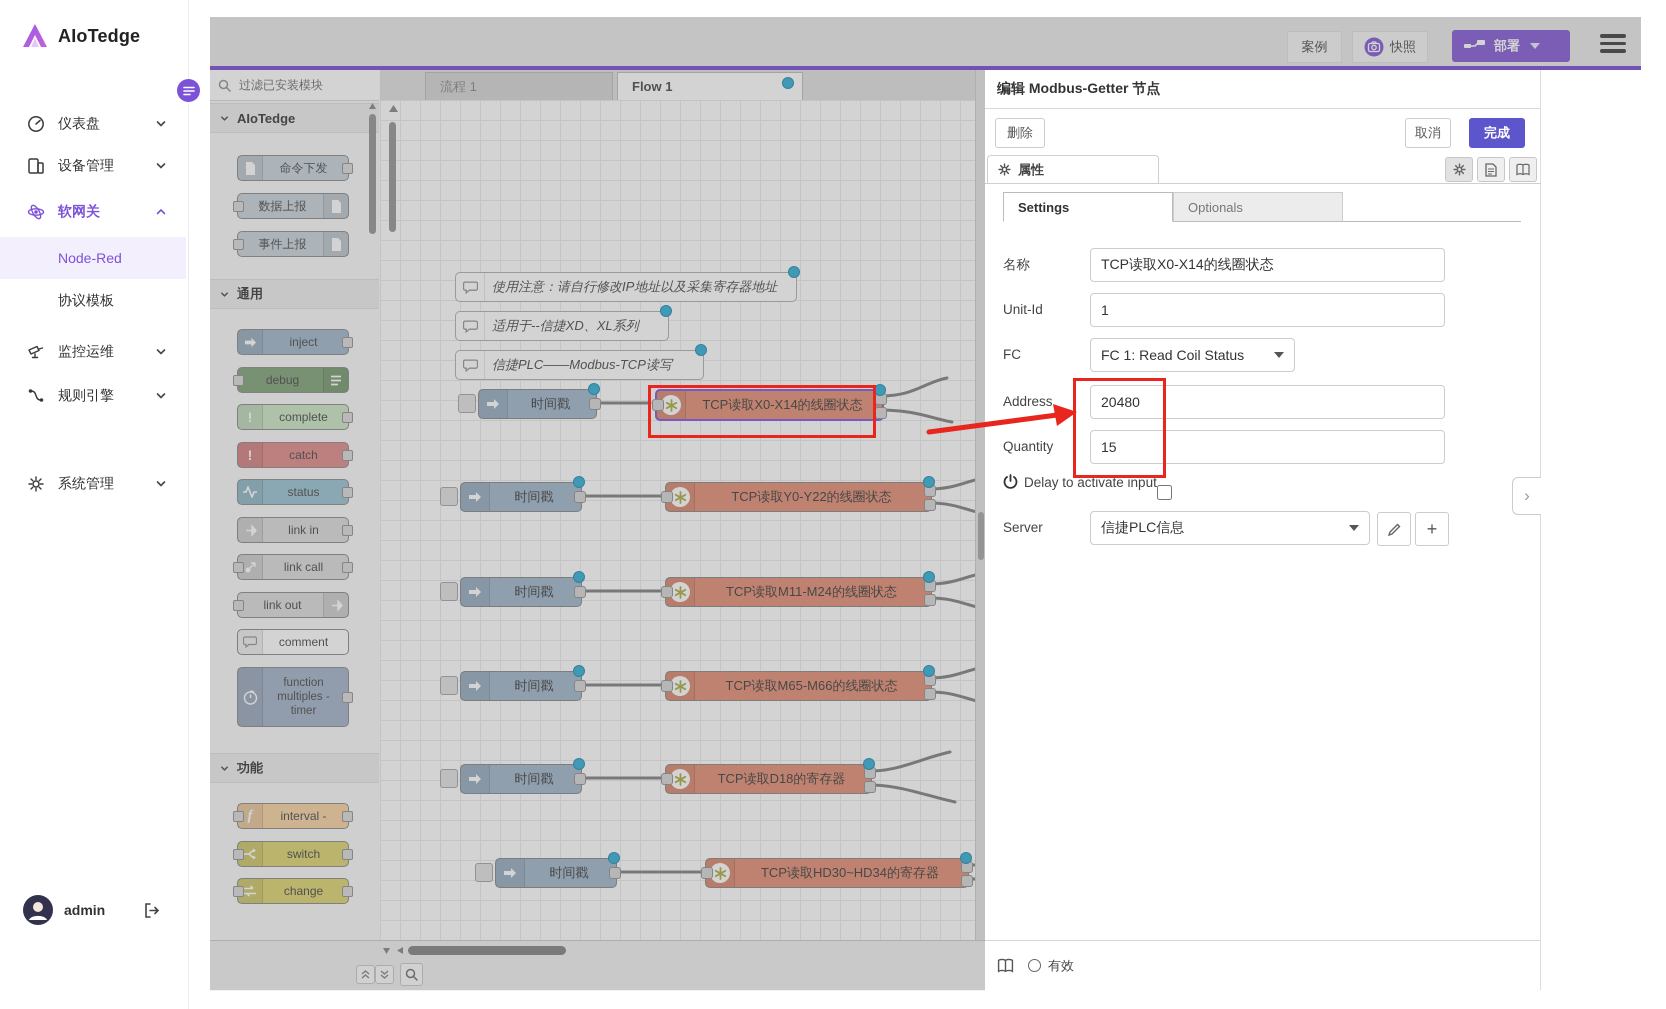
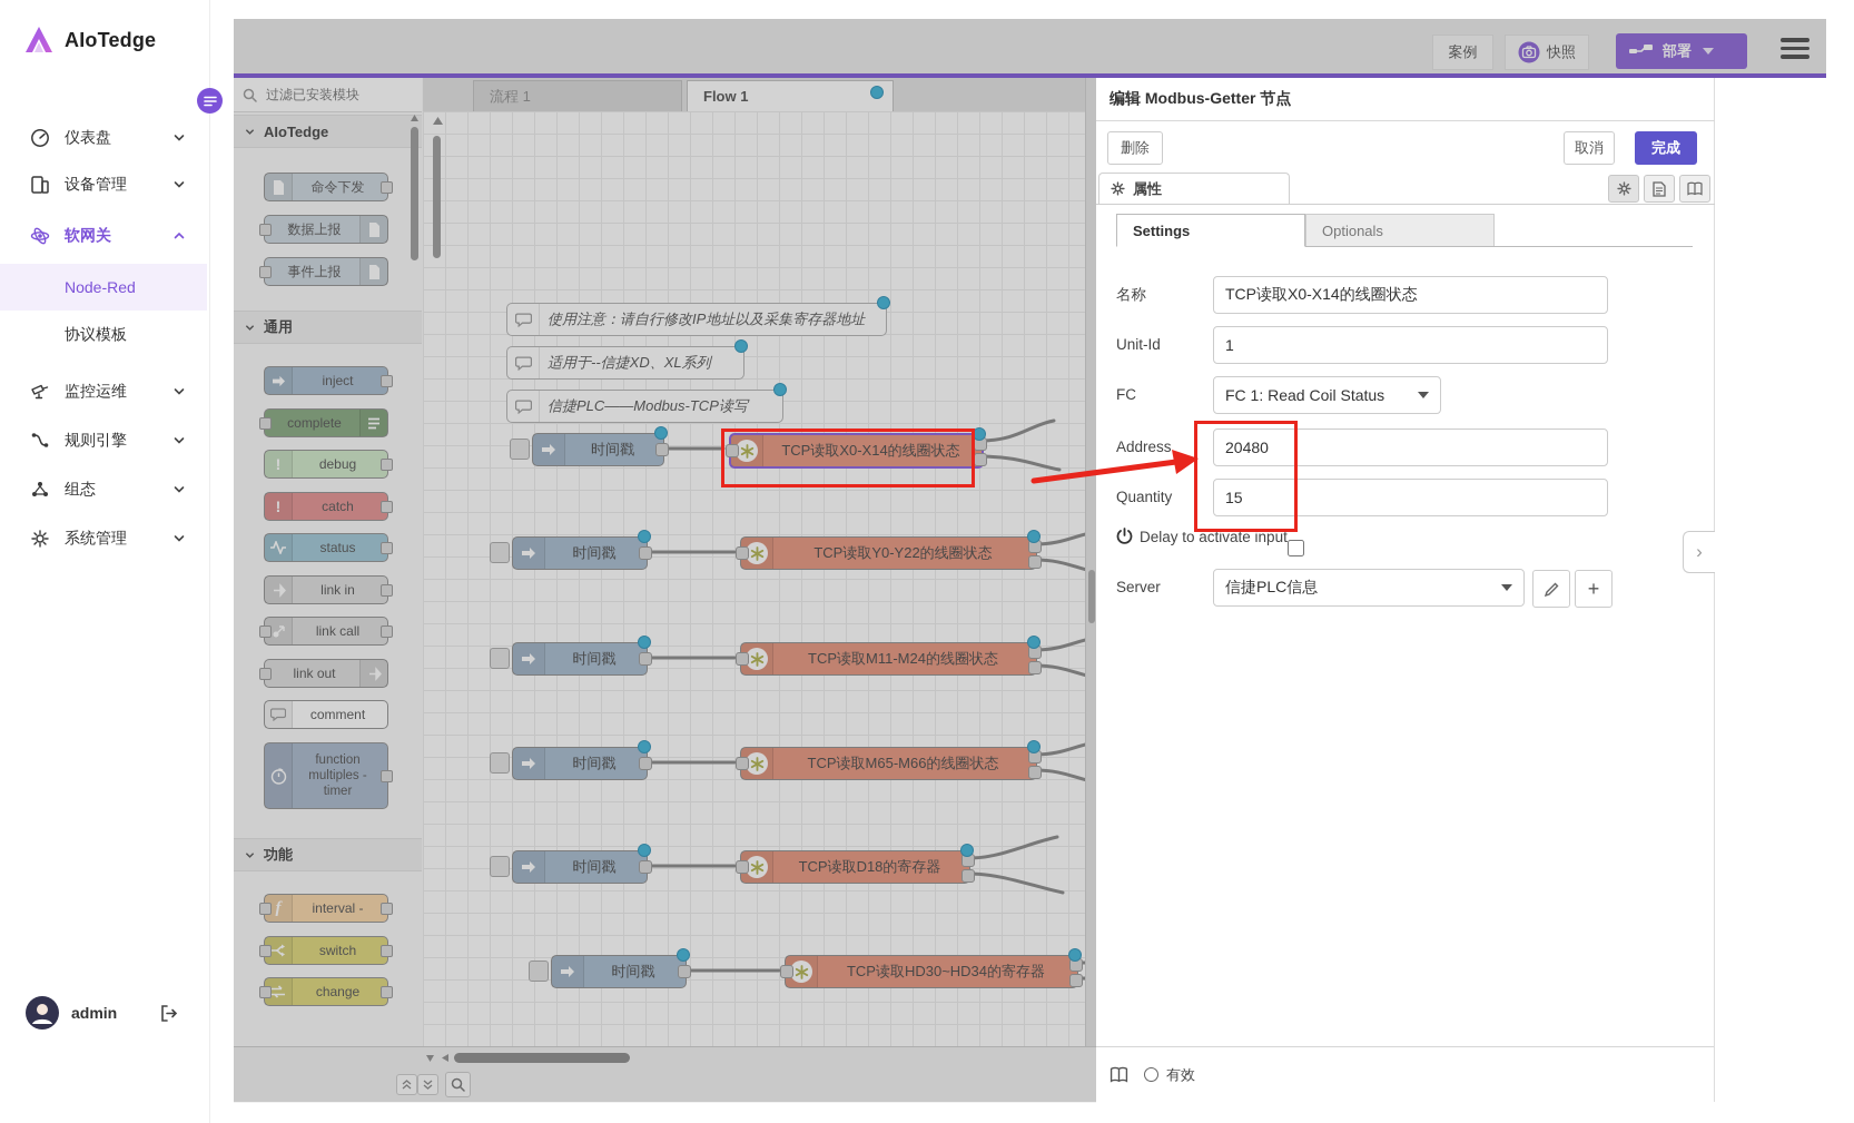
  AIoTedge
  仪表盘
  设备管理
  软网关
  Node-Red
  协议模板
  监控运维
  规则引擎
+ 组态
  系统管理
  admin
  案例
  快照
  部署
  过滤已安装模块
  AIoTedge
  命令下发
  数据上报
  事件上报
  通用
  inject
- debug
+ complete
  !
- complete
+ debug
  !
  catch
  status
  link in
  link call
  link out
  comment
  function
  multiples -
  timer
  功能
  f
  interval -
  switch
  change
  流程 1
  Flow 1
  使用注意：请自行修改IP地址以及采集寄存器地址
  适用于--信捷XD、XL系列
  信捷PLC——Modbus-TCP读写
  时间戳
  TCP读取X0-X14的线圈状态
  时间戳
  TCP读取Y0-Y22的线圈状态
  时间戳
  TCP读取M11-M24的线圈状态
  时间戳
  TCP读取M65-M66的线圈状态
  时间戳
  TCP读取D18的寄存器
  时间戳
  TCP读取HD30~HD34的寄存器
  编辑 Modbus-Getter 节点
  删除
  取消
  完成
  属性
  Settings
  Optionals
  名称
  TCP读取X0-X14的线圈状态
  Unit-Id
  1
  FC
  FC 1: Read Coil Status
  Address
  20480
  Quantity
  15
  Delay to activate input
  Server
  信捷PLC信息
  +
  有效
  ›
